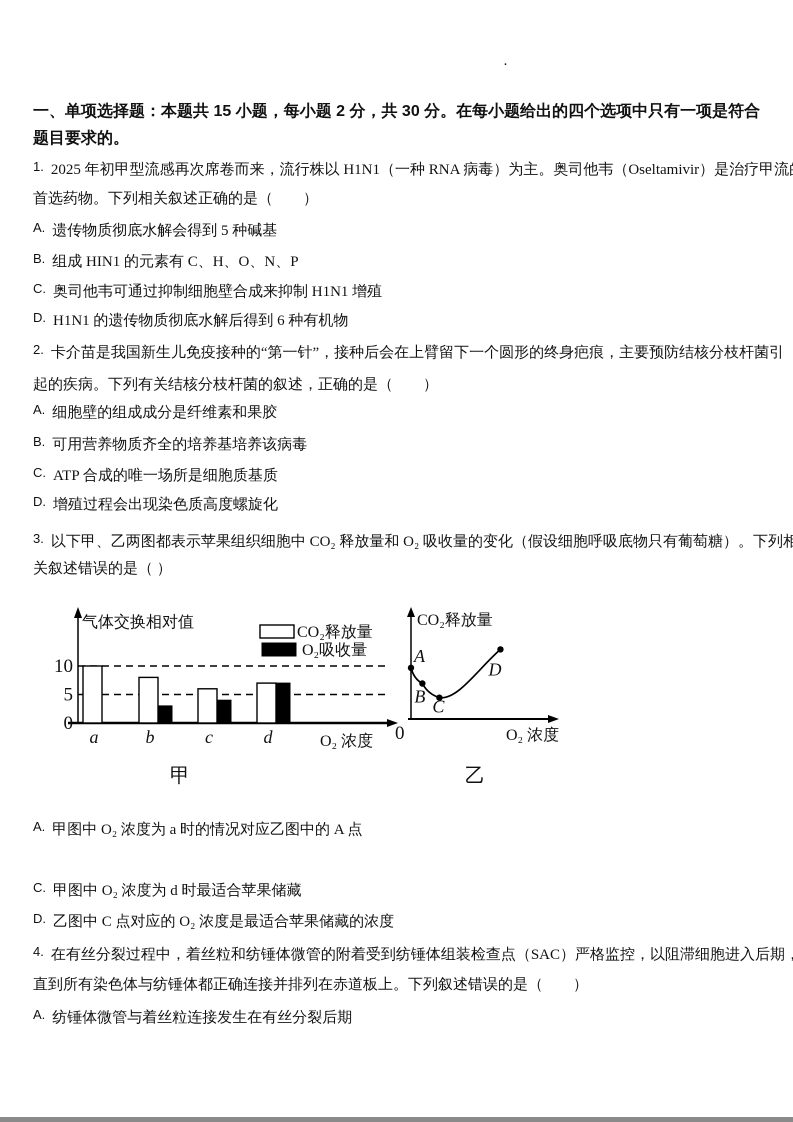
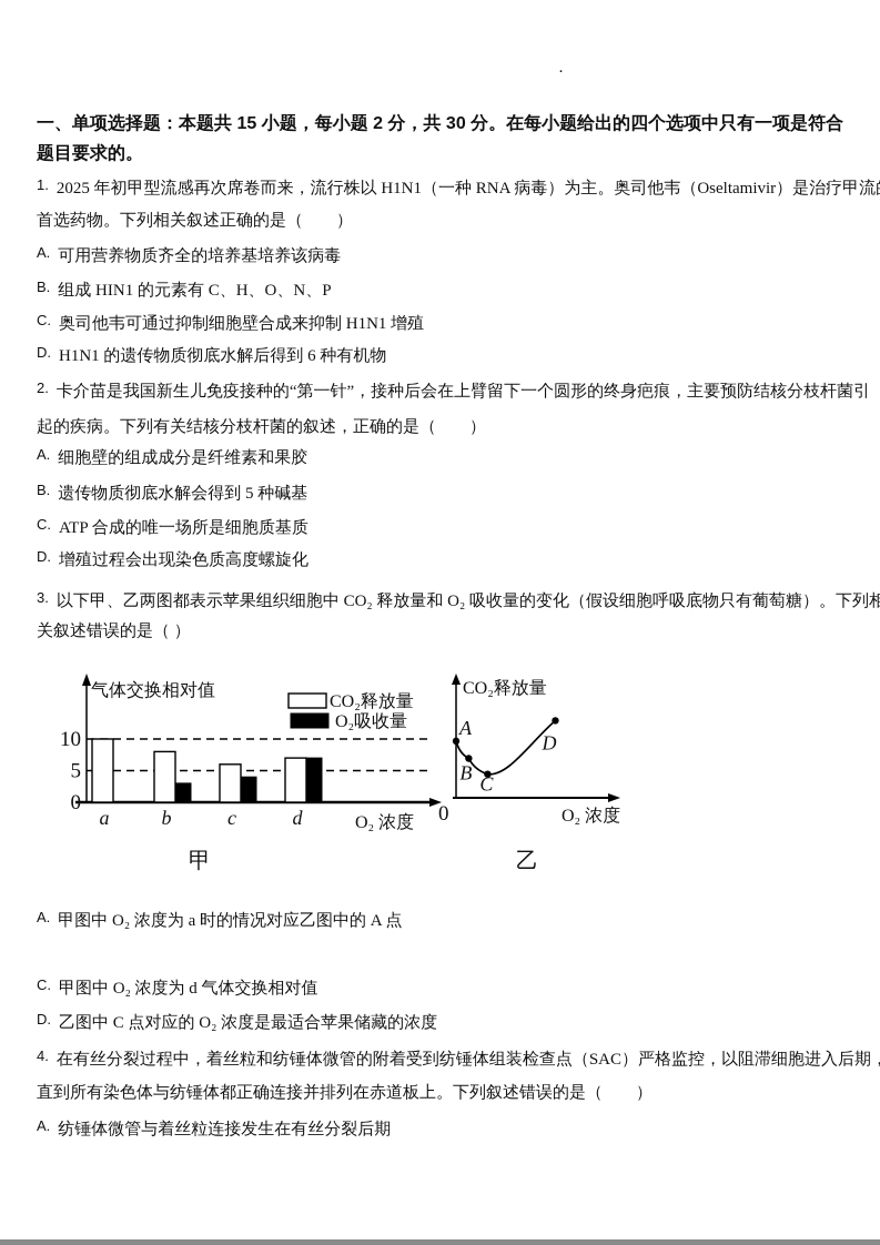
  ·
  一、单项选择题：本题共 15 小题，每小题 2 分，共 30 分。在每小题给出的四个选项中只有一项是符合
  题目要求的。
  1. 2025 年初甲型流感再次席卷而来，流行株以 H1N1（一种 RNA 病毒）为主。奥司他韦（Oseltamivir）是治疗甲流
  首选药物。下列相关叙述正确的是（ ）
- A. 遗传物质彻底水解会得到 5 种碱基
+ A. 可用营养物质齐全的培养基培养该病毒
  B. 组成 HIN1 的元素有 C、H、O、N、P
  C. 奥司他韦可通过抑制细胞壁合成来抑制 H1N1 增殖
  D. H1N1 的遗传物质彻底水解后得到 6 种有机物
  2. 卡介苗是我国新生儿免疫接种的“第一针”，接种后会在上臂留下一个圆形的终身疤痕，主要预防结核分枝杆菌引
  起的疾病。下列有关结核分枝杆菌的叙述，正确的是（ ）
  A. 细胞壁的组成成分是纤维素和果胶
- B. 可用营养物质齐全的培养基培养该病毒
+ B. 遗传物质彻底水解会得到 5 种碱基
  C. ATP 合成的唯一场所是细胞质基质
  D. 增殖过程会出现染色质高度螺旋化
  3. 以下甲、乙两图都表示苹果组织细胞中 CO₂ 释放量和 O₂ 吸收量的变化（假设细胞呼吸底物只有葡萄糖）。下列相
  关叙述错误的是（ ）
  0
  5
  10
  a
  b
  c
  d
  气体交换相对值
  O₂ 浓度
  CO₂释放量
  O₂吸收量
  A
  B
  C
  D
  CO₂释放量
  0
  O₂ 浓度
  甲
  乙
  A. 甲图中 O₂ 浓度为 a 时的情况对应乙图中的 A 点
- C. 甲图中 O₂ 浓度为 d 时最适合苹果储藏
+ C. 甲图中 O₂ 浓度为 d 气体交换相对值
  D. 乙图中 C 点对应的 O₂ 浓度是最适合苹果储藏的浓度
  4. 在有丝分裂过程中，着丝粒和纺锤体微管的附着受到纺锤体组装检查点（SAC）严格监控，以阻滞细胞进入后期
  直到所有染色体与纺锤体都正确连接并排列在赤道板上。下列叙述错误的是（ ）
  A. 纺锤体微管与着丝粒连接发生在有丝分裂后期
